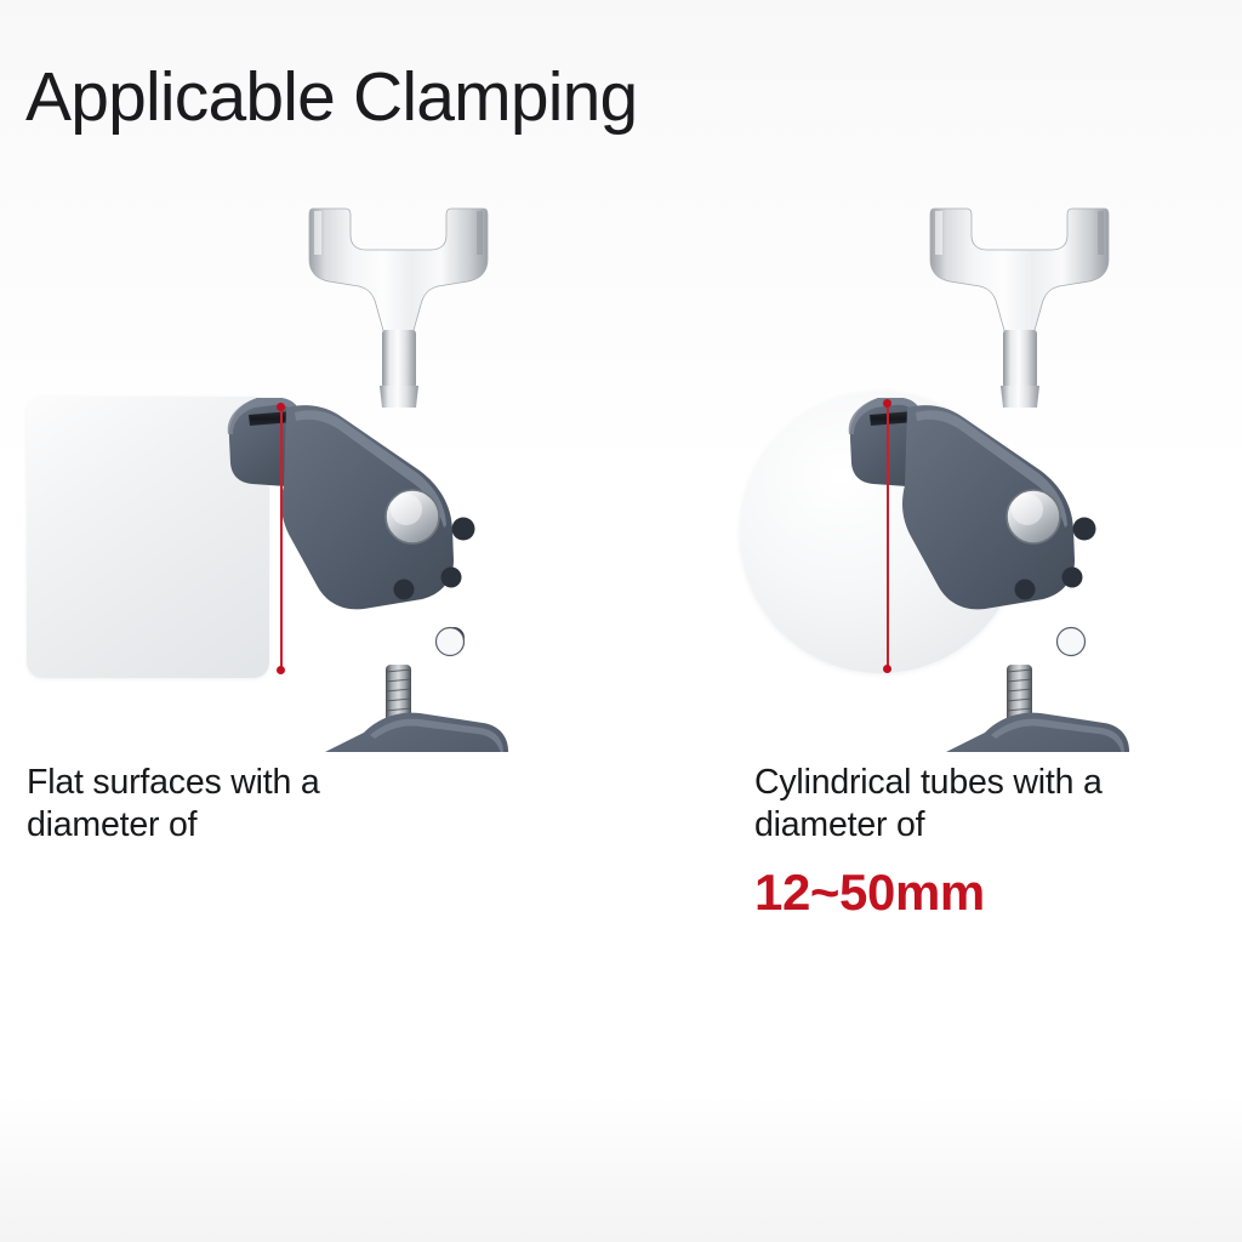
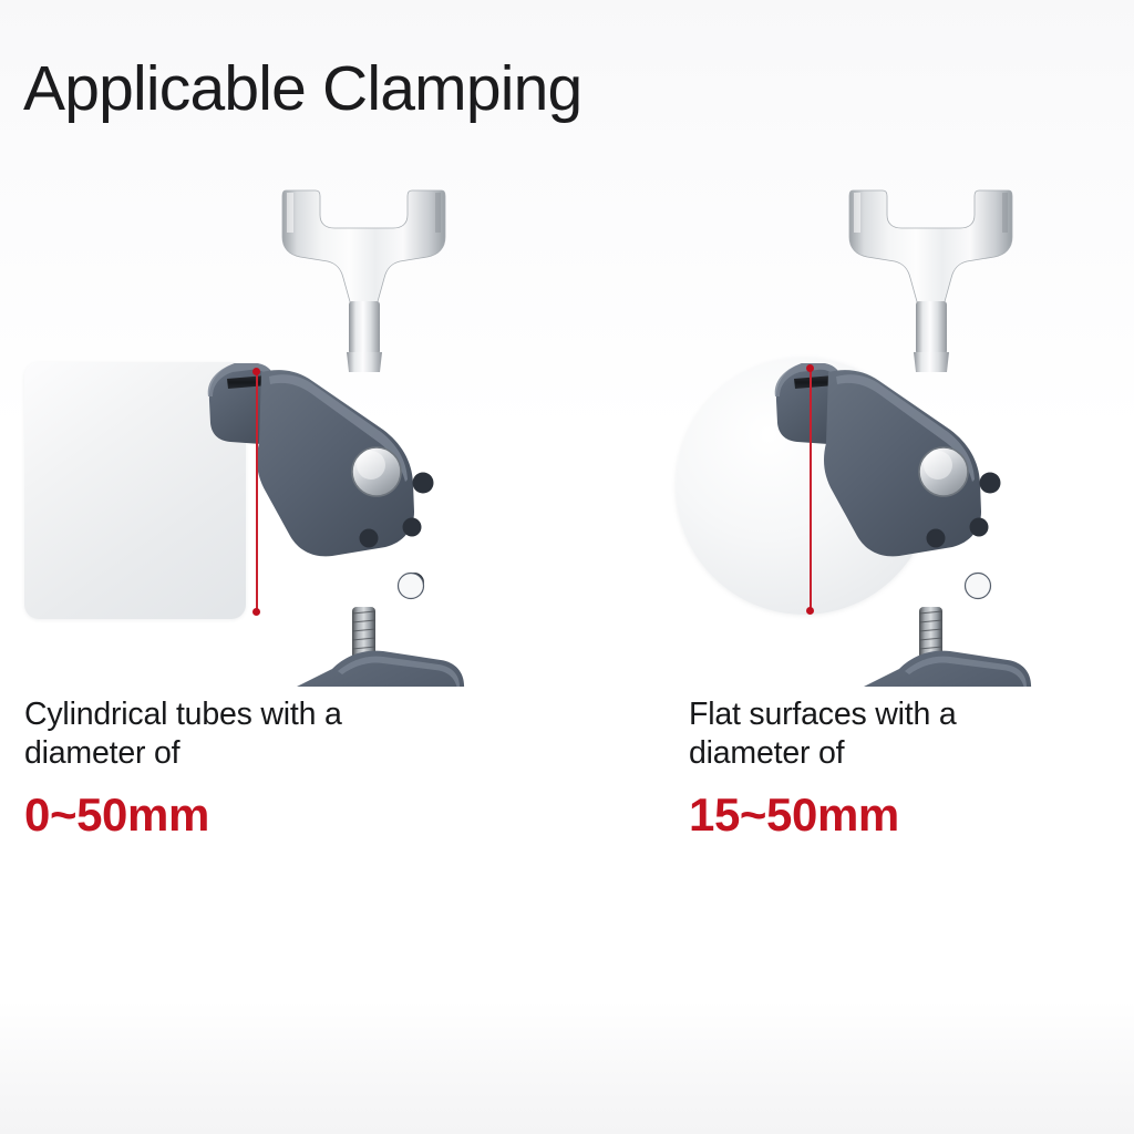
  Applicable Clamping
- Flat surfaces with a
+ Cylindrical tubes with a
  diameter of
+ 0~50mm
- Cylindrical tubes with a
+ Flat surfaces with a
  diameter of
- 12~50mm
+ 15~50mm
